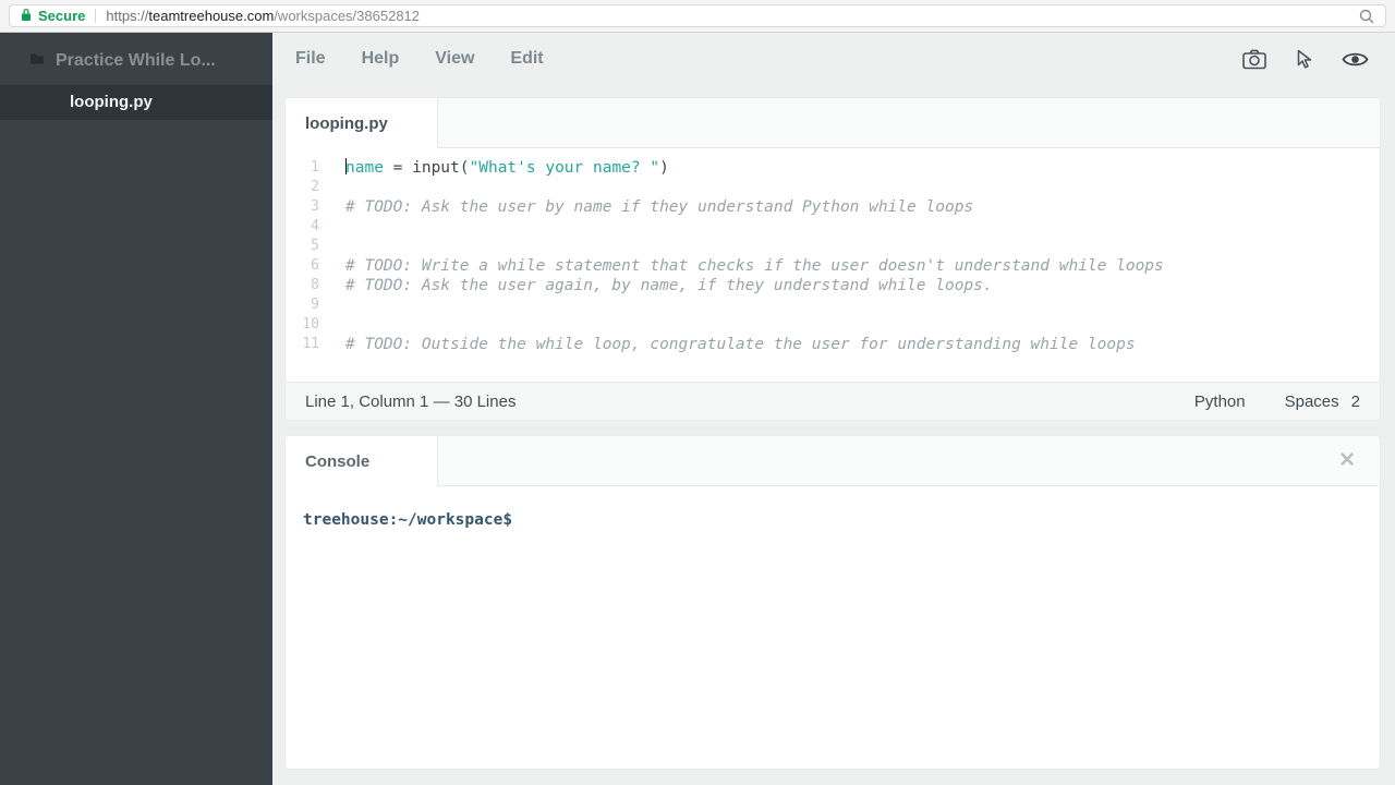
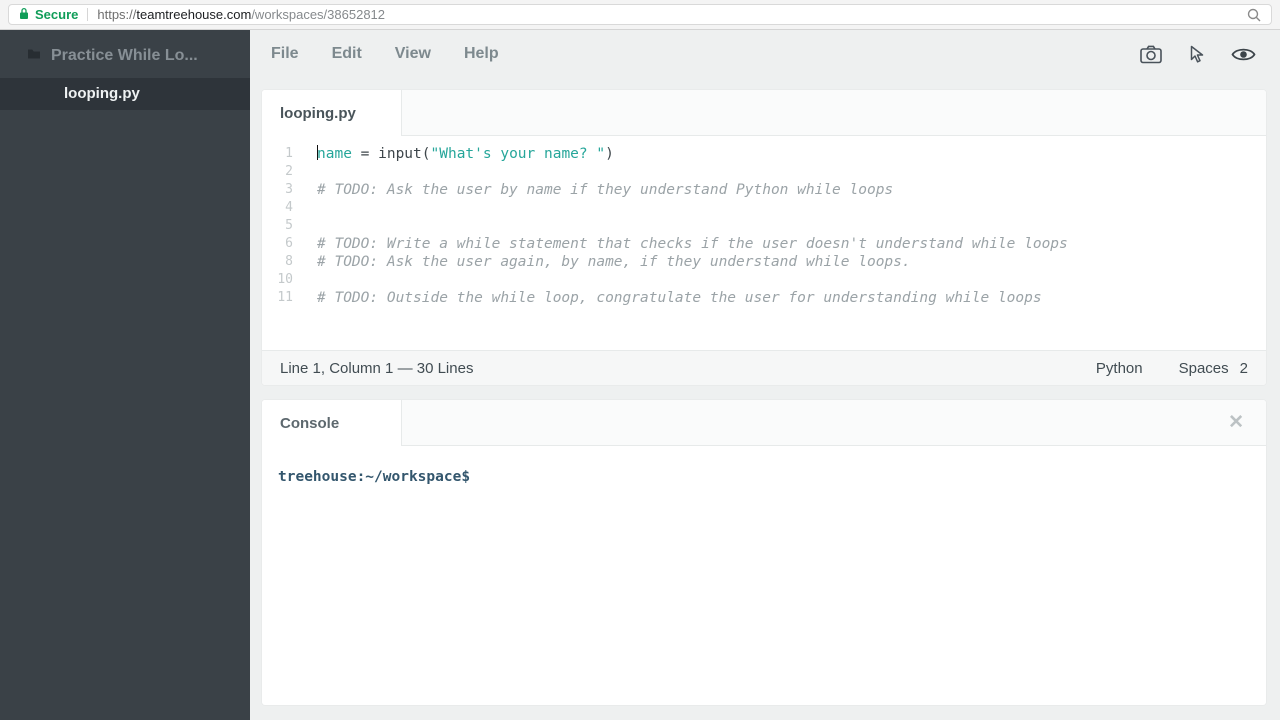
  Secure
  https://
  teamtreehouse.com
  /workspaces/38652812
  Practice While Lo...
  looping.py
  File
- Help
+ Edit
  View
- Edit
+ Help
  looping.py
  1
  name = input("What's your name? ")
  2
  3
  # TODO: Ask the user by name if they understand Python while loops
  4
  5
  6
  # TODO: Write a while statement that checks if the user doesn't understand while loops
  8
  # TODO: Ask the user again, by name, if they understand while loops.
- 9
  10
  11
  # TODO: Outside the while loop, congratulate the user for understanding while loops
  Line 1, Column 1 — 30 Lines
  Python
  Spaces
  2
  Console
  ✕
  treehouse:~/workspace$
